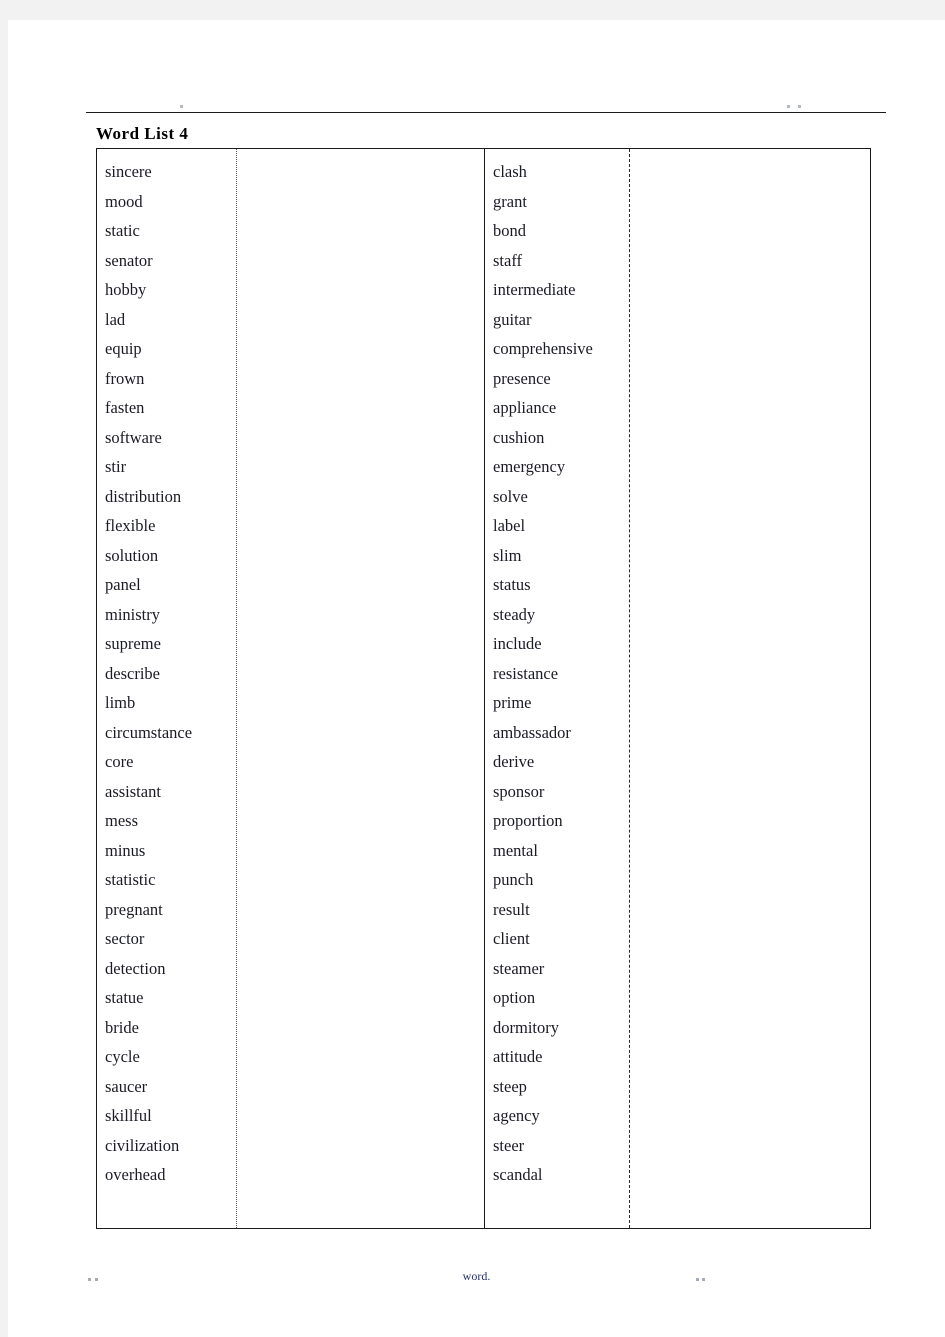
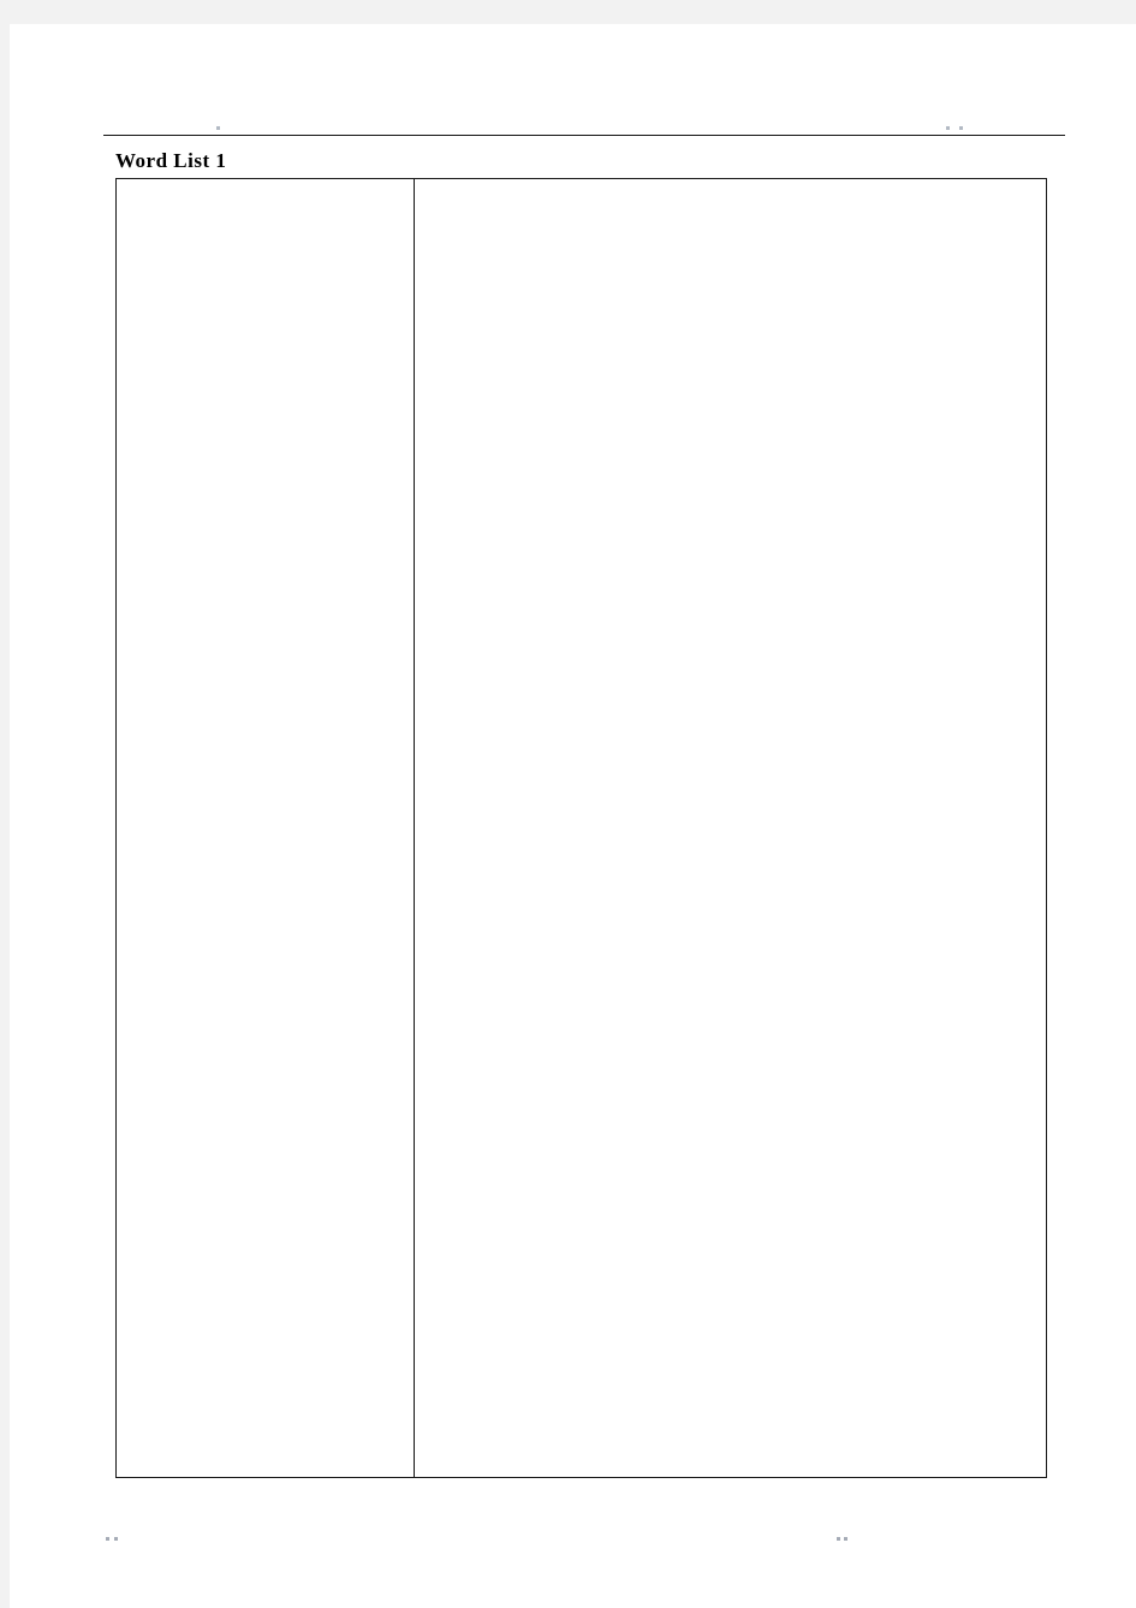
- Word List 4
+ Word List 1
- sincere
- mood
- static
- senator
- hobby
- lad
- equip
- frown
- fasten
- software
- stir
- distribution
- flexible
- solution
- panel
- ministry
- supreme
- describe
- limb
- circumstance
- core
- assistant
- mess
- minus
- statistic
- pregnant
- sector
- detection
- statue
- bride
- cycle
- saucer
- skillful
- civilization
- overhead
- clash
- grant
- bond
- staff
- intermediate
- guitar
- comprehensive
- presence
- appliance
- cushion
- emergency
- solve
- label
- slim
- status
- steady
- include
- resistance
- prime
- ambassador
- derive
- sponsor
- proportion
- mental
- punch
- result
- client
- steamer
- option
- dormitory
- attitude
- steep
- agency
- steer
- scandal
- word.
